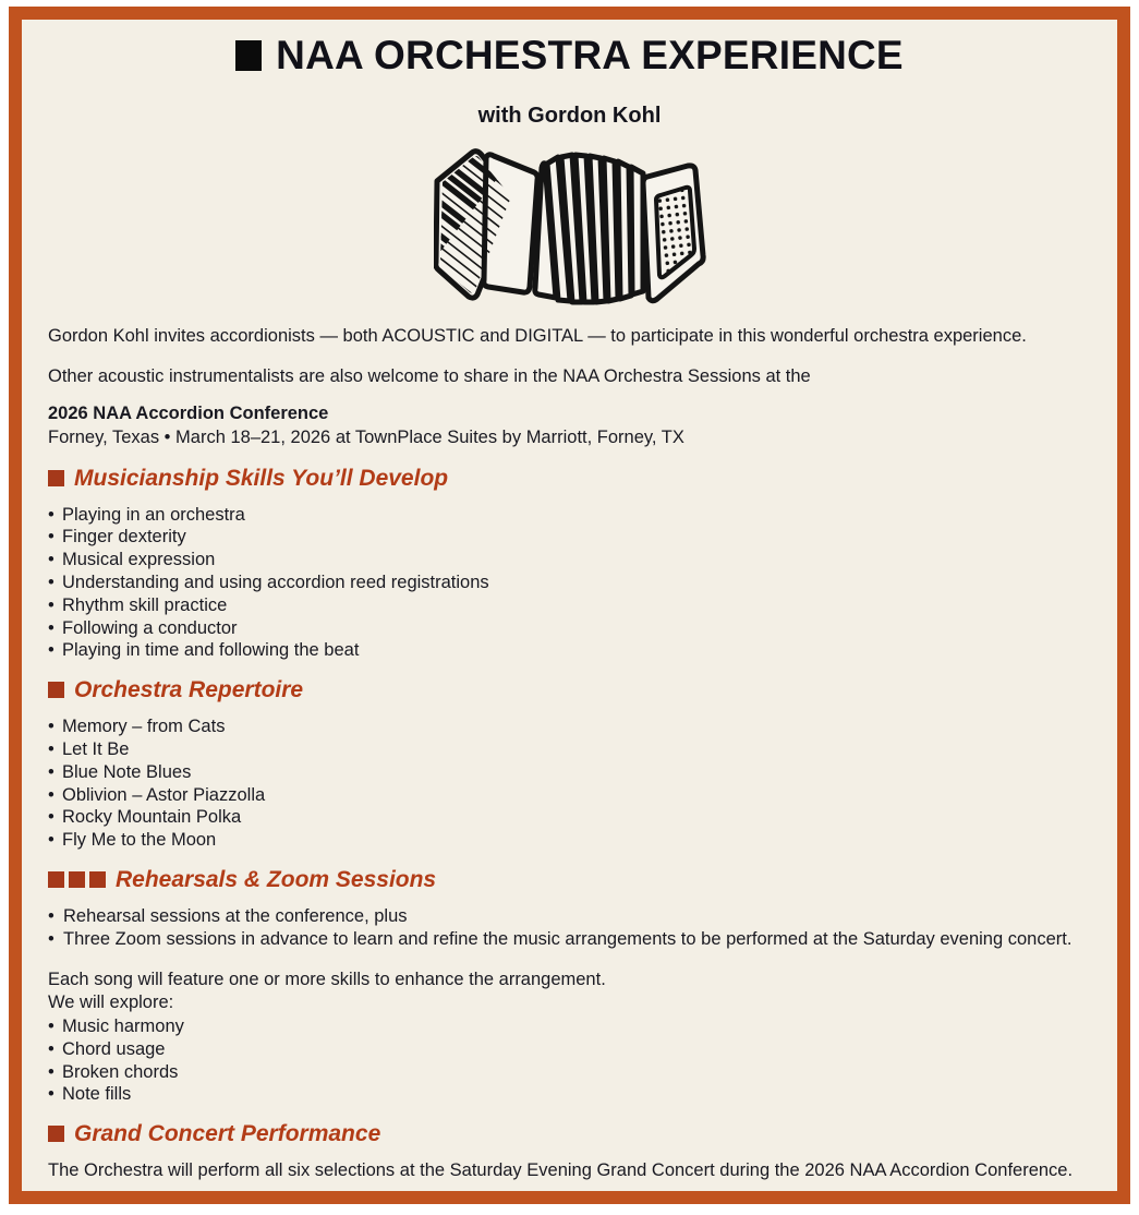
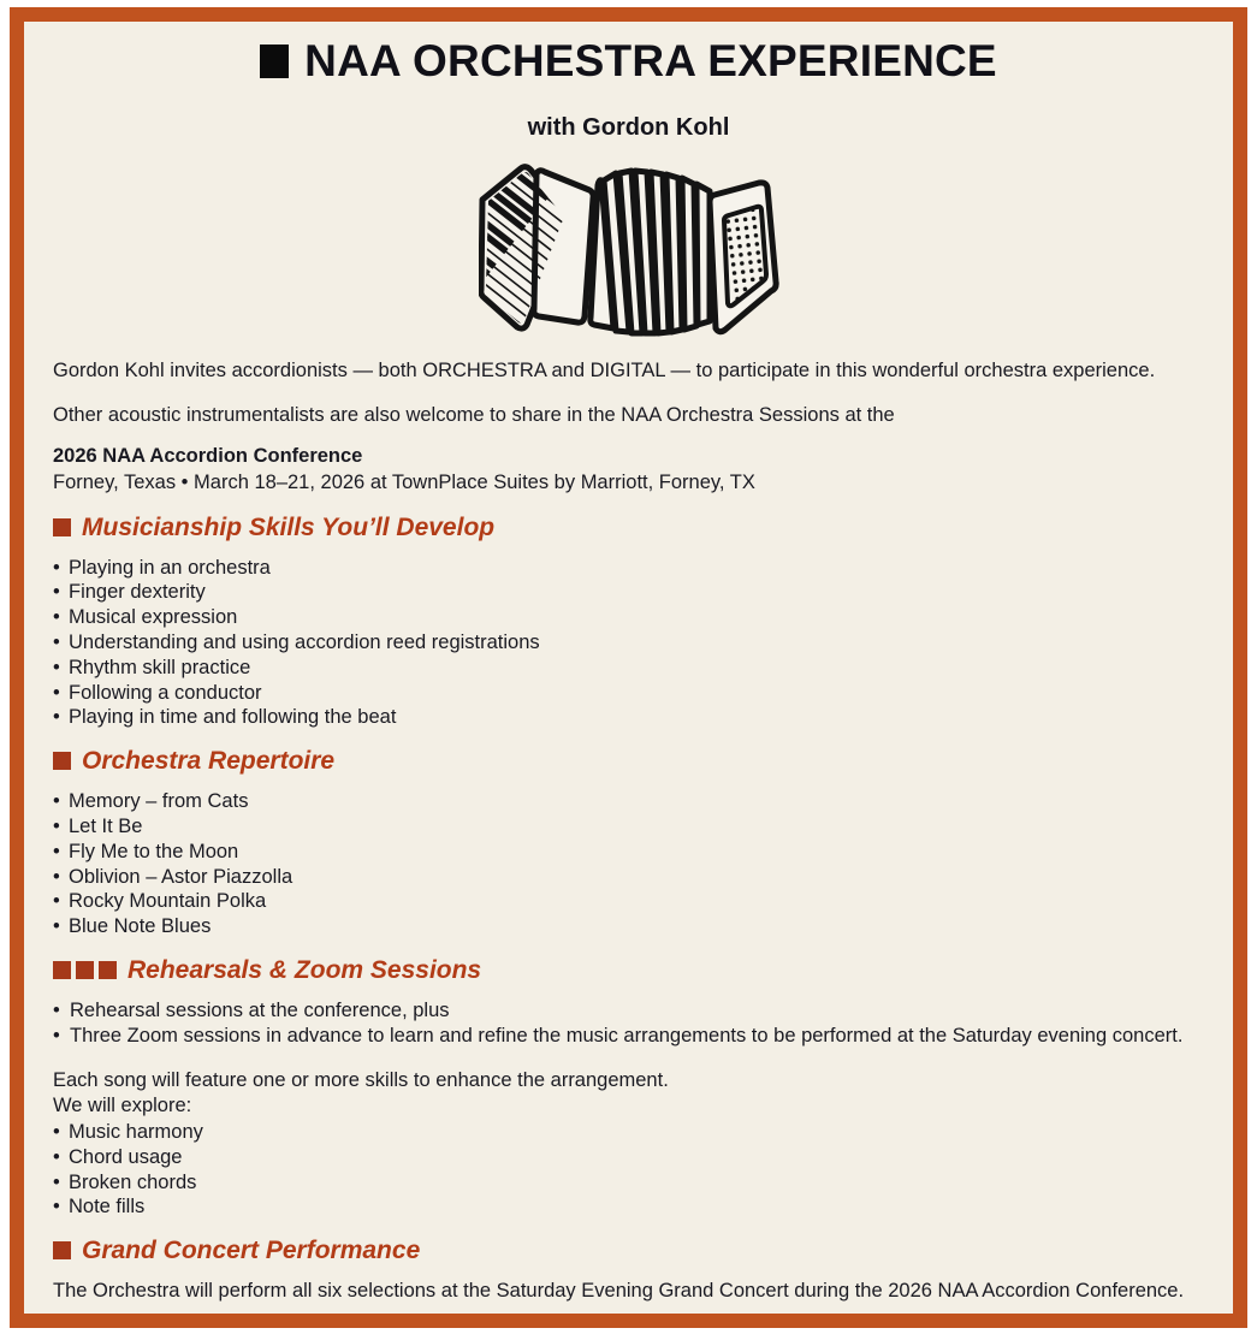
  NAA ORCHESTRA EXPERIENCE
  with Gordon Kohl
- Gordon Kohl invites accordionists — both ACOUSTIC and DIGITAL — to participate in this wonderful orchestra experience.
+ Gordon Kohl invites accordionists — both ORCHESTRA and DIGITAL — to participate in this wonderful orchestra experience.
  Other acoustic instrumentalists are also welcome to share in the NAA Orchestra Sessions at the
  2026 NAA Accordion Conference
  Forney, Texas • March 18–21, 2026 at TownPlace Suites by Marriott, Forney, TX
  Musicianship Skills You’ll Develop
  Playing in an orchestra
  Finger dexterity
  Musical expression
  Understanding and using accordion reed registrations
  Rhythm skill practice
  Following a conductor
  Playing in time and following the beat
  Orchestra Repertoire
  Memory – from Cats
  Let It Be
- Blue Note Blues
+ Fly Me to the Moon
  Oblivion – Astor Piazzolla
  Rocky Mountain Polka
- Fly Me to the Moon
+ Blue Note Blues
  Rehearsals & Zoom Sessions
  Rehearsal sessions at the conference, plus
  Three Zoom sessions in advance to learn and refine the music arrangements to be performed at the Saturday evening concert.
  Each song will feature one or more skills to enhance the arrangement.
  We will explore:
  Music harmony
  Chord usage
  Broken chords
  Note fills
  Grand Concert Performance
  The Orchestra will perform all six selections at the Saturday Evening Grand Concert during the 2026 NAA Accordion Conference.
